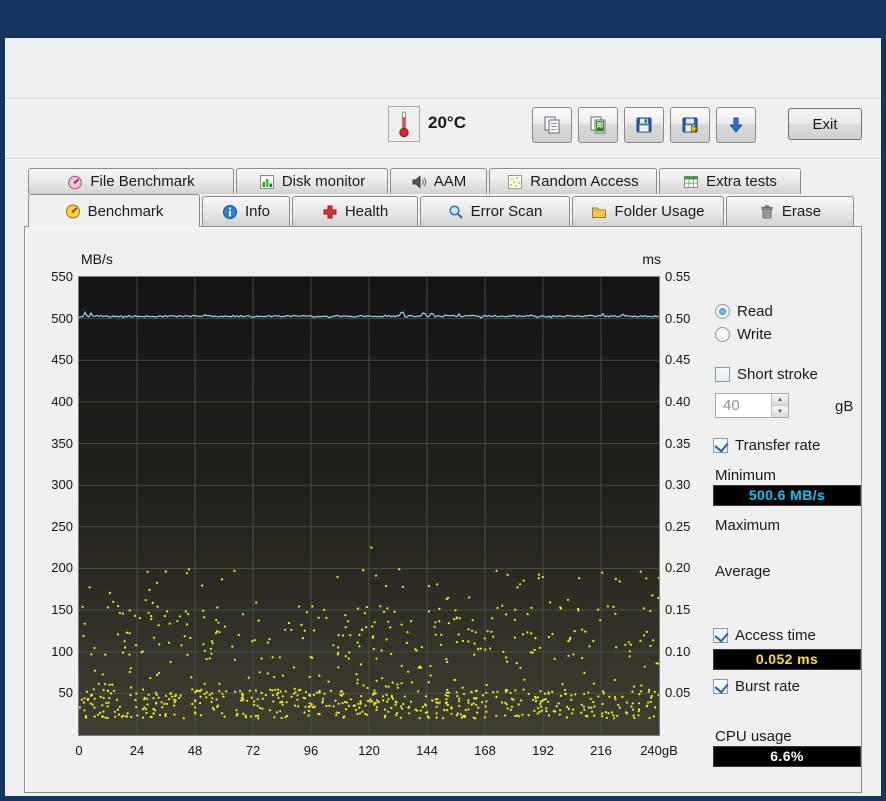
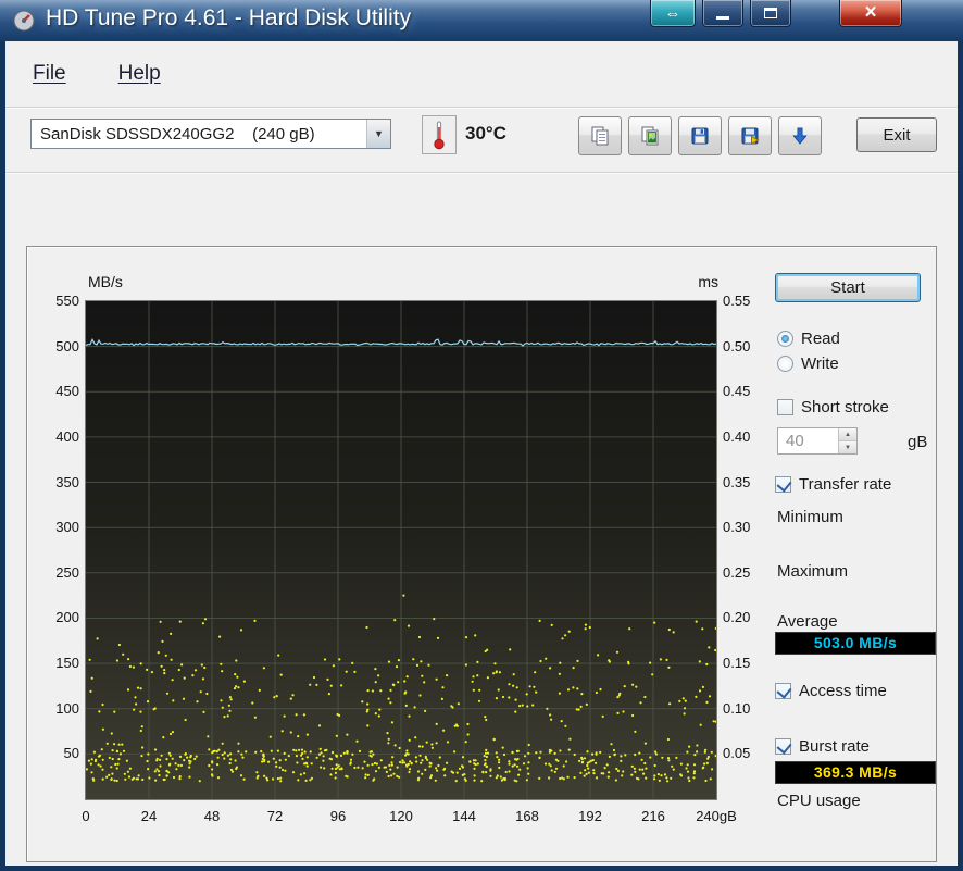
+ HD Tune Pro 4.61 - Hard Disk Utility
+ ⇔
+ ×
+ File
+ Help
+ SanDisk SDSSDX240GG2 (240 gB)
+ ▼
- 20°C
+ 30°C
  Exit
- File Benchmark
- Disk monitor
- AAM
- Random Access
- Extra tests
- Benchmark
- Info
- Health
- Error Scan
- Folder Usage
- Erase
  MB/s
  ms
  550
  500
  450
  400
  350
  300
  250
  200
  150
  100
  50
  0.55
  0.50
  0.45
  0.40
  0.35
  0.30
  0.25
  0.20
  0.15
  0.10
  0.05
  0
  24
  48
  72
  96
  120
  144
  168
  192
  216
  240gB
+ Start
  Read
  Write
  Short stroke
  40
  gB
  Transfer rate
  Minimum
- 500.6 MB/s
  Maximum
  Average
+ 503.0 MB/s
  Access time
- 0.052 ms
  Burst rate
+ 369.3 MB/s
  CPU usage
- 6.6%
